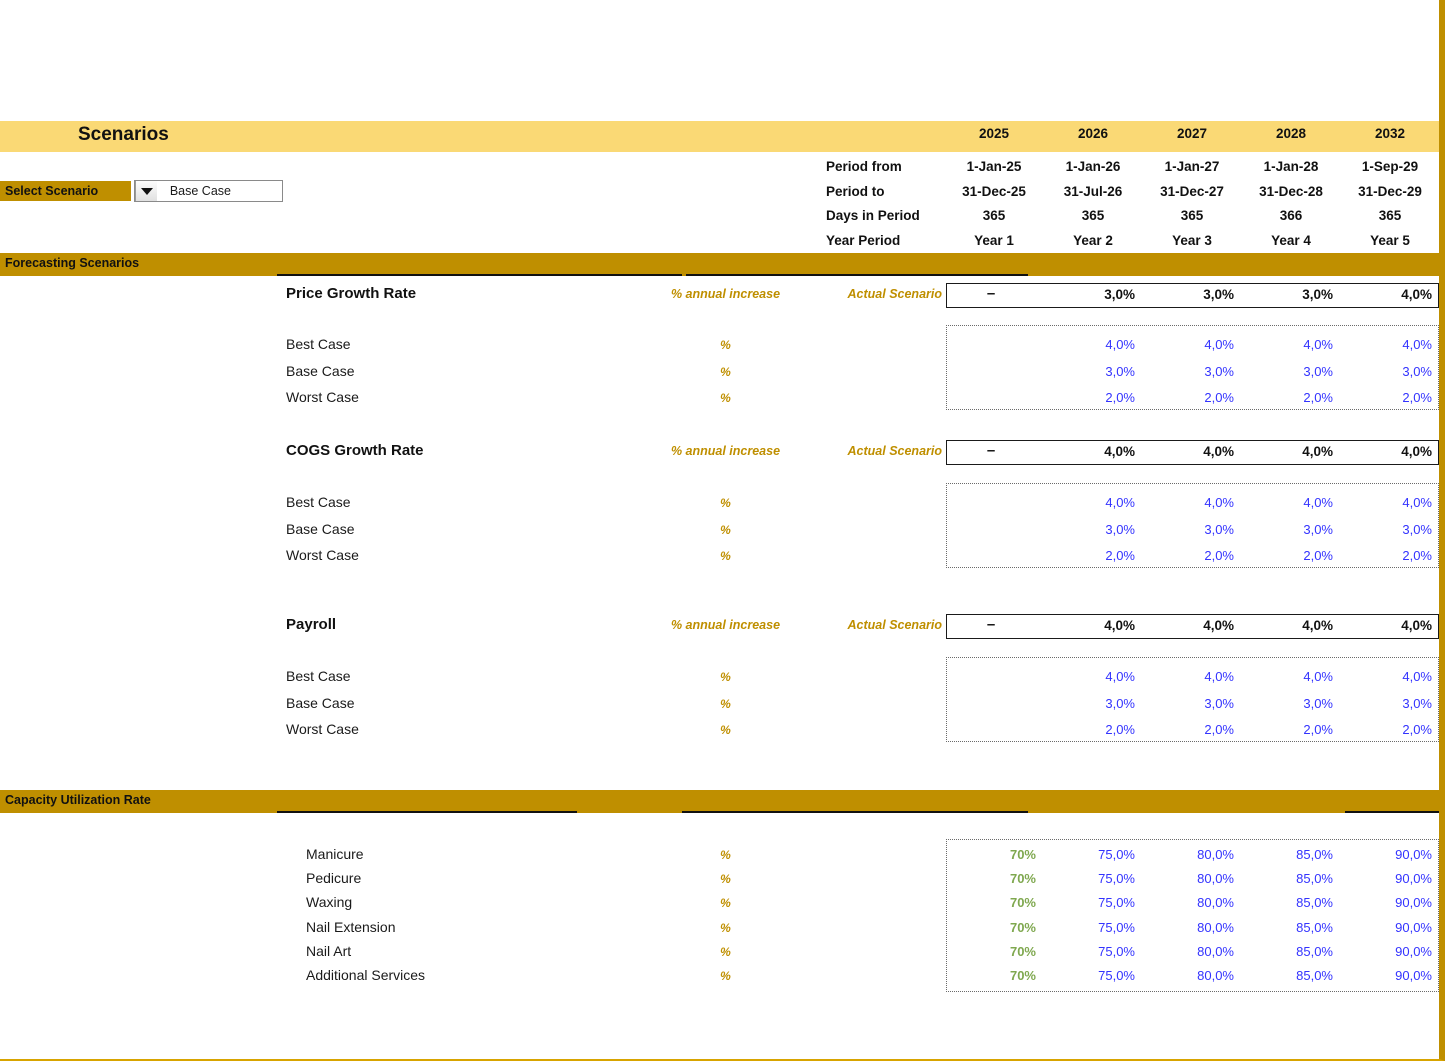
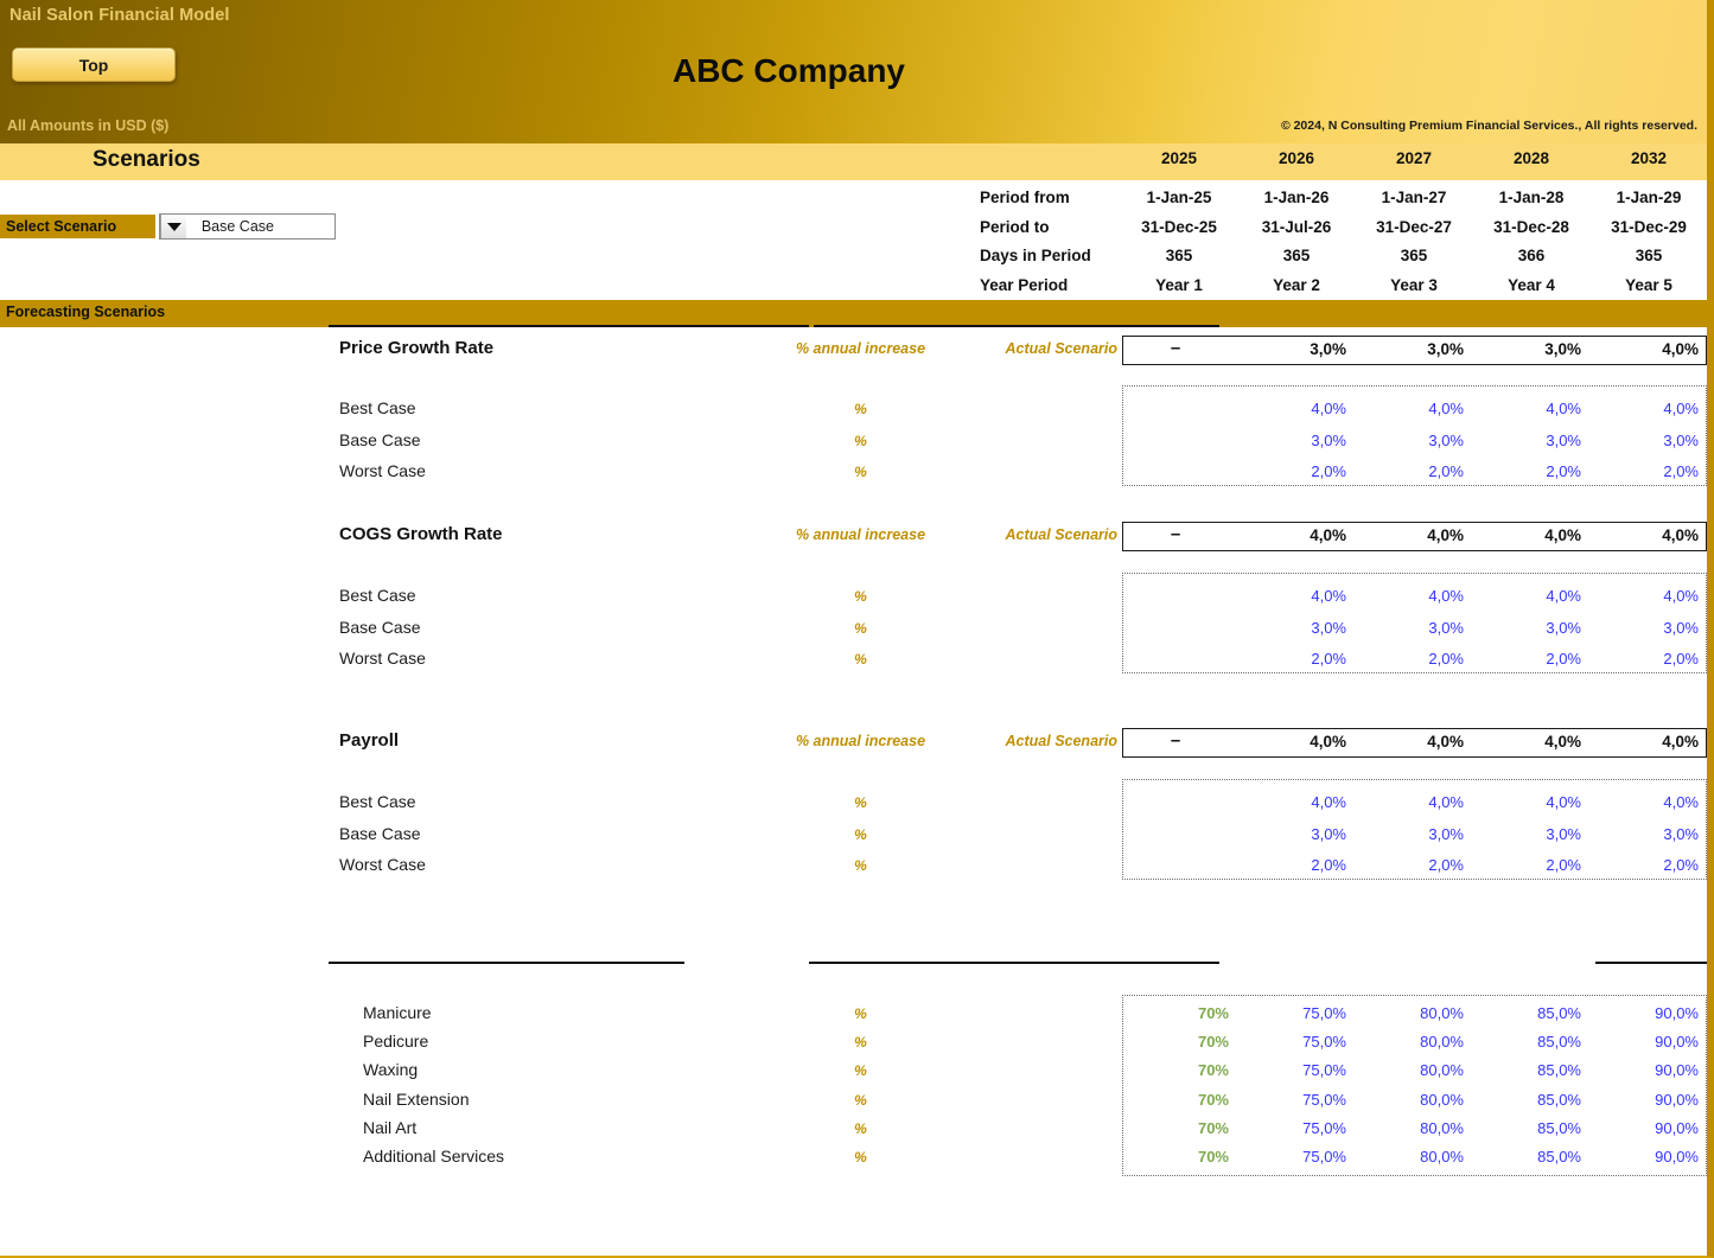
+ Nail Salon Financial Model
+ Top
+ ABC Company
+ All Amounts in USD ($)
+ © 2024, N Consulting Premium Financial Services., All rights reserved.
  Scenarios
  2025
  2026
  2027
  2028
  2032
  Period from
  1-Jan-25
  1-Jan-26
  1-Jan-27
  1-Jan-28
- 1-Sep-29
+ 1-Jan-29
  Period to
  31-Dec-25
  31-Jul-26
  31-Dec-27
  31-Dec-28
  31-Dec-29
  Days in Period
  365
  365
  365
  366
  365
  Year Period
  Year 1
  Year 2
  Year 3
  Year 4
  Year 5
  Select Scenario
  Base Case
  Forecasting Scenarios
  Price Growth Rate
  % annual increase
  Actual Scenario
  –
  3,0%
  3,0%
  3,0%
  4,0%
  Best Case
  %
  4,0%
  4,0%
  4,0%
  4,0%
  Base Case
  %
  3,0%
  3,0%
  3,0%
  3,0%
  Worst Case
  %
  2,0%
  2,0%
  2,0%
  2,0%
  COGS Growth Rate
  % annual increase
  Actual Scenario
  –
  4,0%
  4,0%
  4,0%
  4,0%
  Best Case
  %
  4,0%
  4,0%
  4,0%
  4,0%
  Base Case
  %
  3,0%
  3,0%
  3,0%
  3,0%
  Worst Case
  %
  2,0%
  2,0%
  2,0%
  2,0%
  Payroll
  % annual increase
  Actual Scenario
  –
  4,0%
  4,0%
  4,0%
  4,0%
  Best Case
  %
  4,0%
  4,0%
  4,0%
  4,0%
  Base Case
  %
  3,0%
  3,0%
  3,0%
  3,0%
  Worst Case
  %
  2,0%
  2,0%
  2,0%
  2,0%
- Capacity Utilization Rate
  Manicure
  %
  70%
  75,0%
  80,0%
  85,0%
  90,0%
  Pedicure
  %
  70%
  75,0%
  80,0%
  85,0%
  90,0%
  Waxing
  %
  70%
  75,0%
  80,0%
  85,0%
  90,0%
  Nail Extension
  %
  70%
  75,0%
  80,0%
  85,0%
  90,0%
  Nail Art
  %
  70%
  75,0%
  80,0%
  85,0%
  90,0%
  Additional Services
  %
  70%
  75,0%
  80,0%
  85,0%
  90,0%
